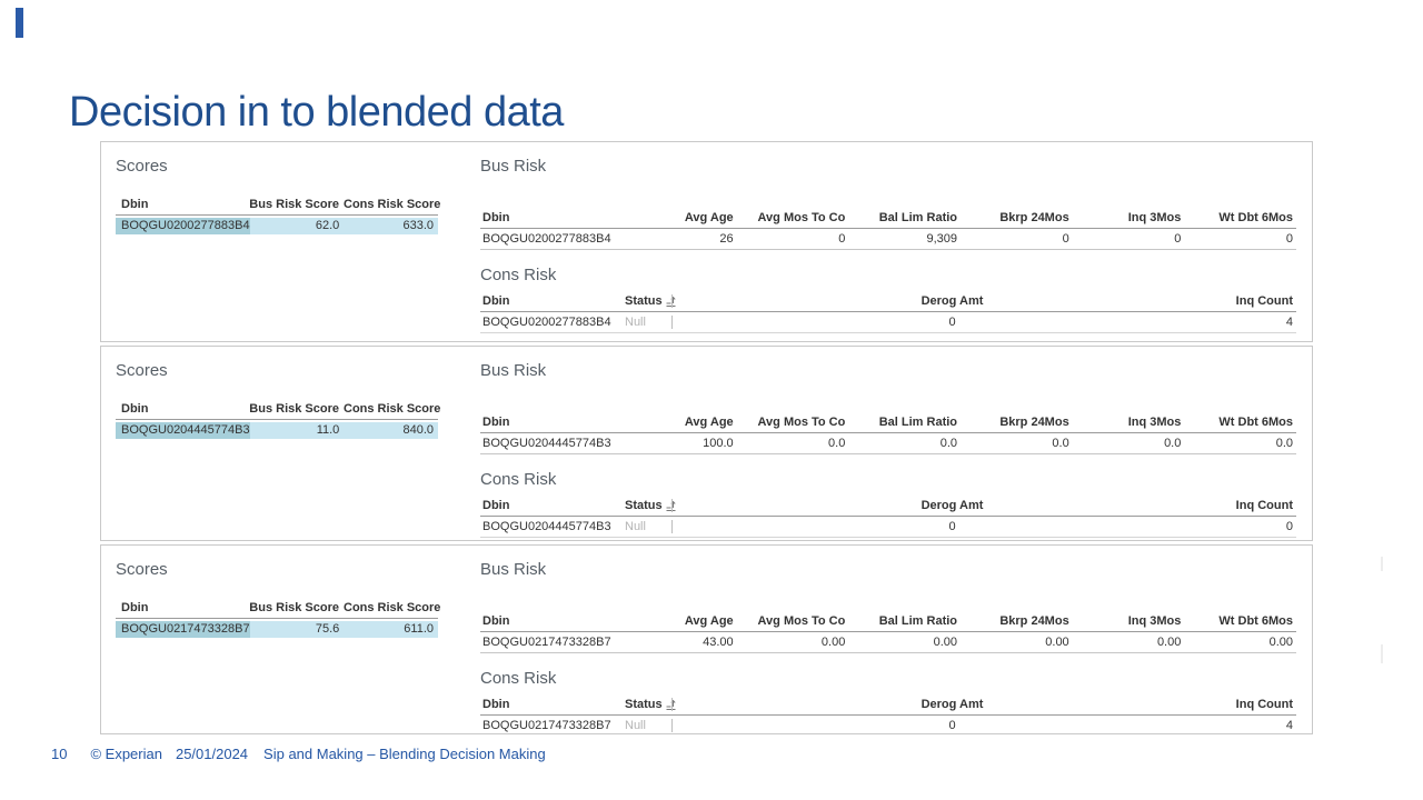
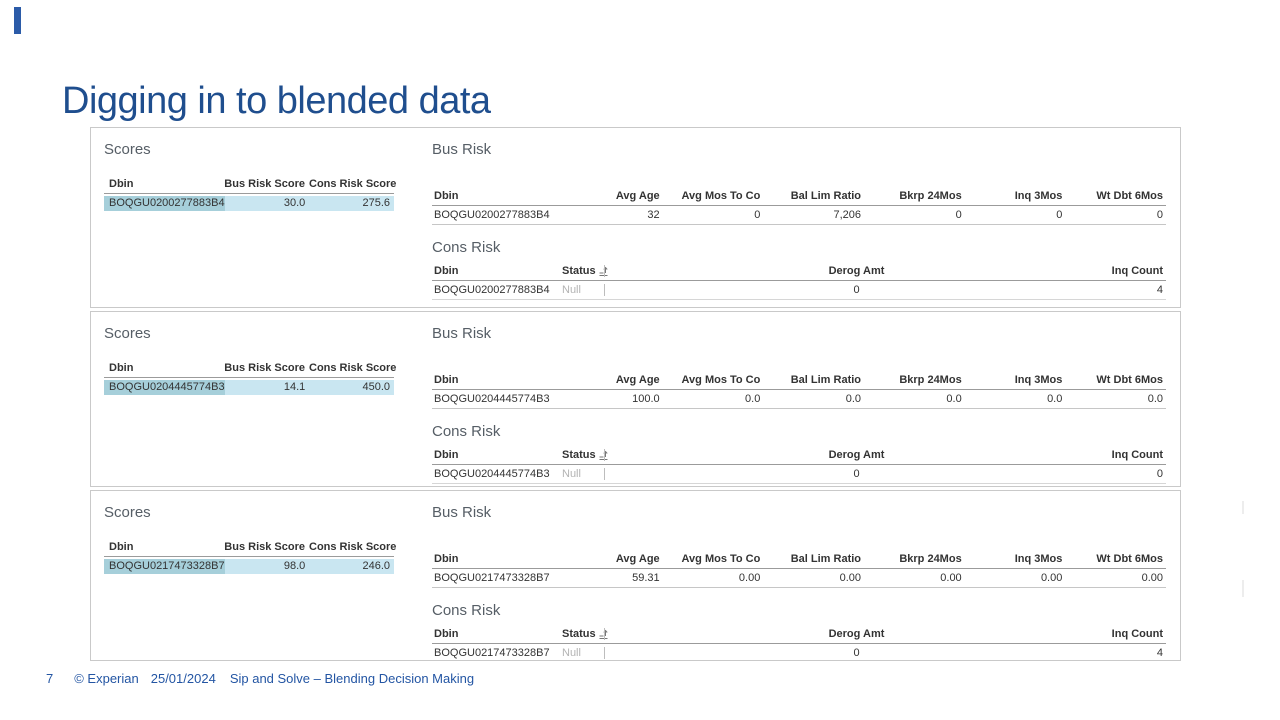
- Decision in to blended data
+ Digging in to blended data
  Scores
  Dbin
  Bus Risk Score
  Cons Risk Score
  BOQGU0200277883B4
- 62.0
+ 30.0
- 633.0
+ 275.6
  Bus Risk
  Dbin
  Avg Age
  Avg Mos To Co
  Bal Lim Ratio
  Bkrp 24Mos
  Inq 3Mos
  Wt Dbt 6Mos
  BOQGU0200277883B4
- 26
+ 32
  0
- 9,309
+ 7,206
  0
  0
  0
  Cons Risk
  Dbin
  Status
  Derog Amt
  Inq Count
  BOQGU0200277883B4
  Null
  0
  4
  Scores
  Dbin
  Bus Risk Score
  Cons Risk Score
  BOQGU0204445774B3
- 11.0
+ 14.1
- 840.0
+ 450.0
  Bus Risk
  Dbin
  Avg Age
  Avg Mos To Co
  Bal Lim Ratio
  Bkrp 24Mos
  Inq 3Mos
  Wt Dbt 6Mos
  BOQGU0204445774B3
  100.0
  0.0
  0.0
  0.0
  0.0
  0.0
  Cons Risk
  Dbin
  Status
  Derog Amt
  Inq Count
  BOQGU0204445774B3
  Null
  0
  0
  Scores
  Dbin
  Bus Risk Score
  Cons Risk Score
  BOQGU0217473328B7
- 75.6
+ 98.0
- 611.0
+ 246.0
  Bus Risk
  Dbin
  Avg Age
  Avg Mos To Co
  Bal Lim Ratio
  Bkrp 24Mos
  Inq 3Mos
  Wt Dbt 6Mos
  BOQGU0217473328B7
- 43.00
+ 59.31
  0.00
  0.00
  0.00
  0.00
  0.00
  Cons Risk
  Dbin
  Status
  Derog Amt
  Inq Count
  BOQGU0217473328B7
  Null
  0
  4
- 10
+ 7
  © Experian
  25/01/2024
- Sip and Making – Blending Decision Making
+ Sip and Solve – Blending Decision Making
